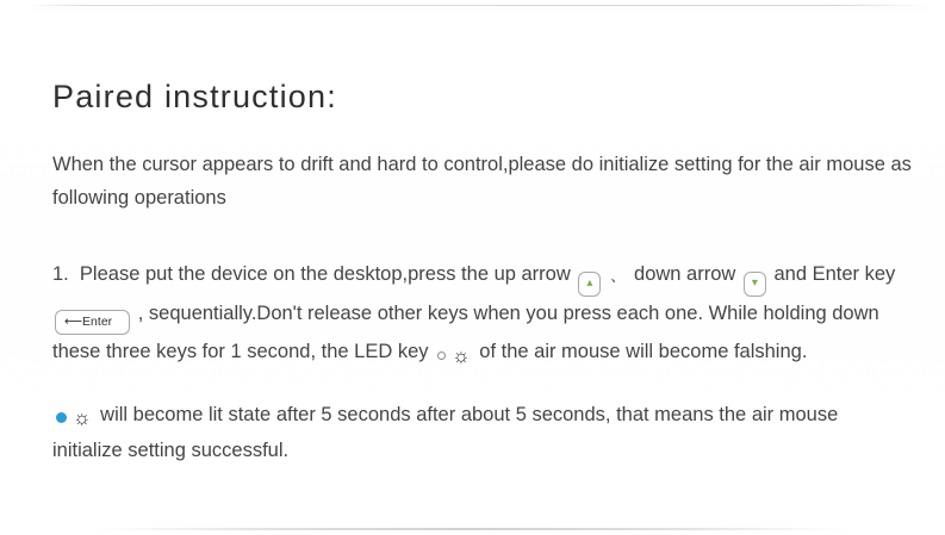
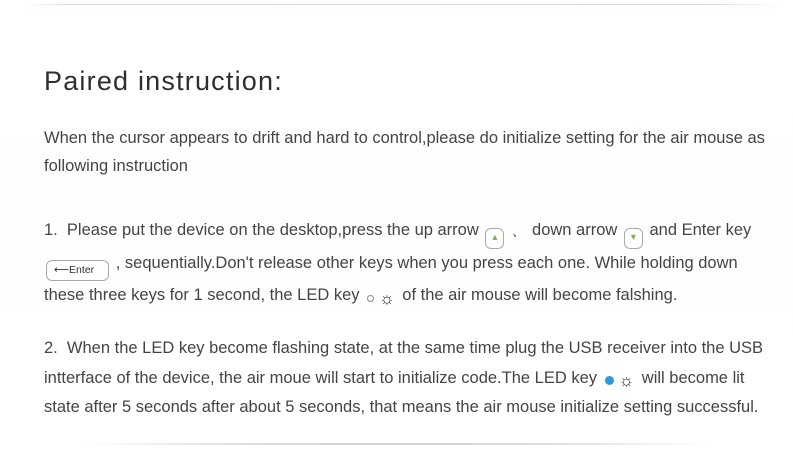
  Paired instruction:
- When the cursor appears to drift and hard to control,please do initialize setting for the air mouse as following operations
+ When the cursor appears to drift and hard to control,please do initialize setting for the air mouse as following instruction
  1. Please put the device on the desktop,press the up arrow
  ▴
  、 down arrow
  ▾
  and Enter key
  ⟵Enter
  , sequentially.Don't release other keys when you press each one. While holding down these three keys for 1 second, the LED key
  ☼
  of the air mouse will become falshing.
+ 2. When the LED key become flashing state, at the same time plug the USB receiver into the USB intterface of the device, the air moue will start to initialize code.The LED key
  ☼
  will become lit state after 5 seconds after about 5 seconds, that means the air mouse initialize setting successful.
